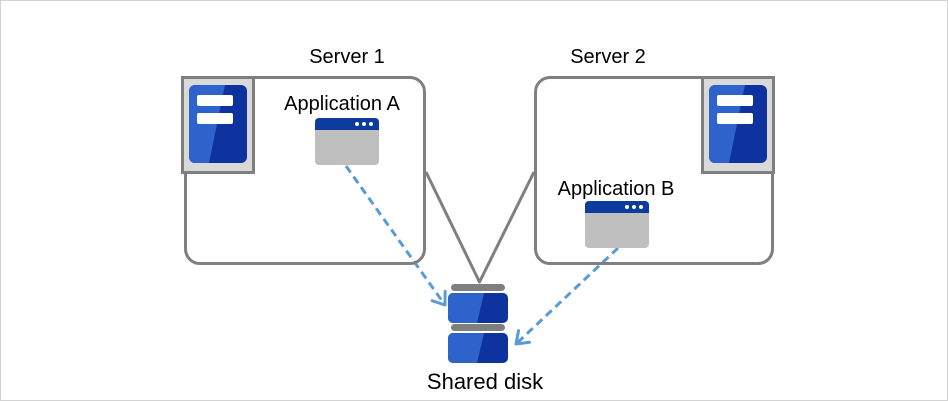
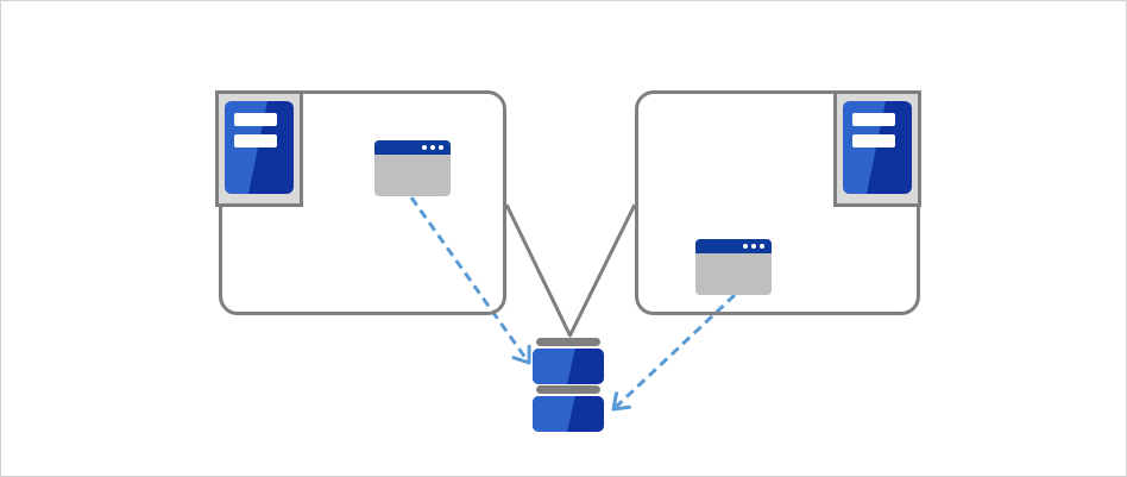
- Server 1
- Server 2
- Application A
- Application B
- Shared disk
